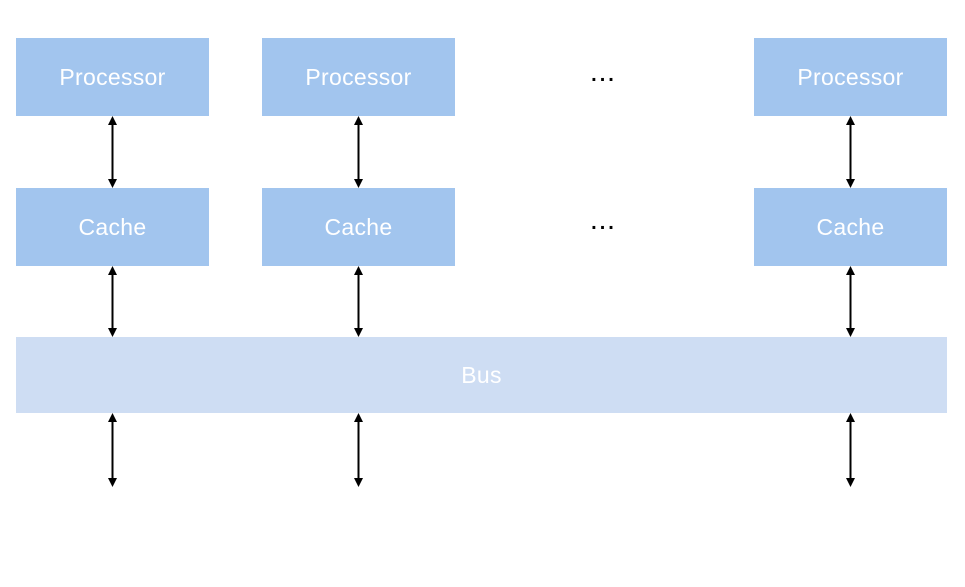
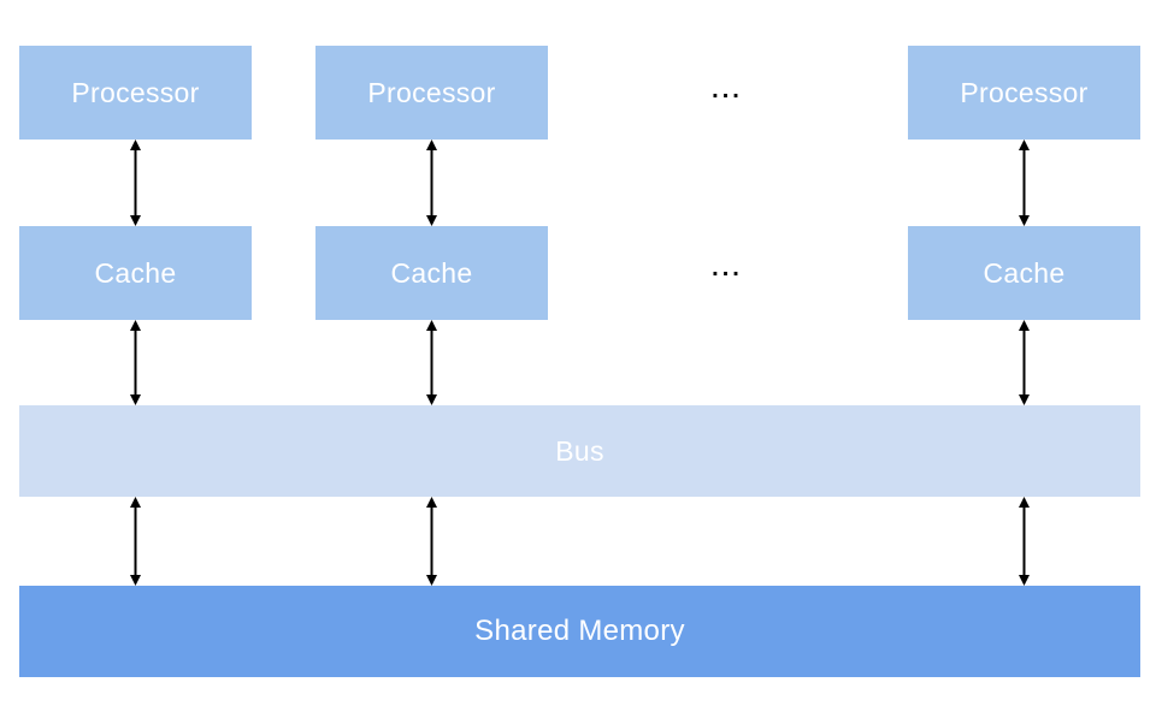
  Processor
  Processor
  ...
  Processor
  Cache
  Cache
  ...
  Cache
  Bus
+ Shared Memory
